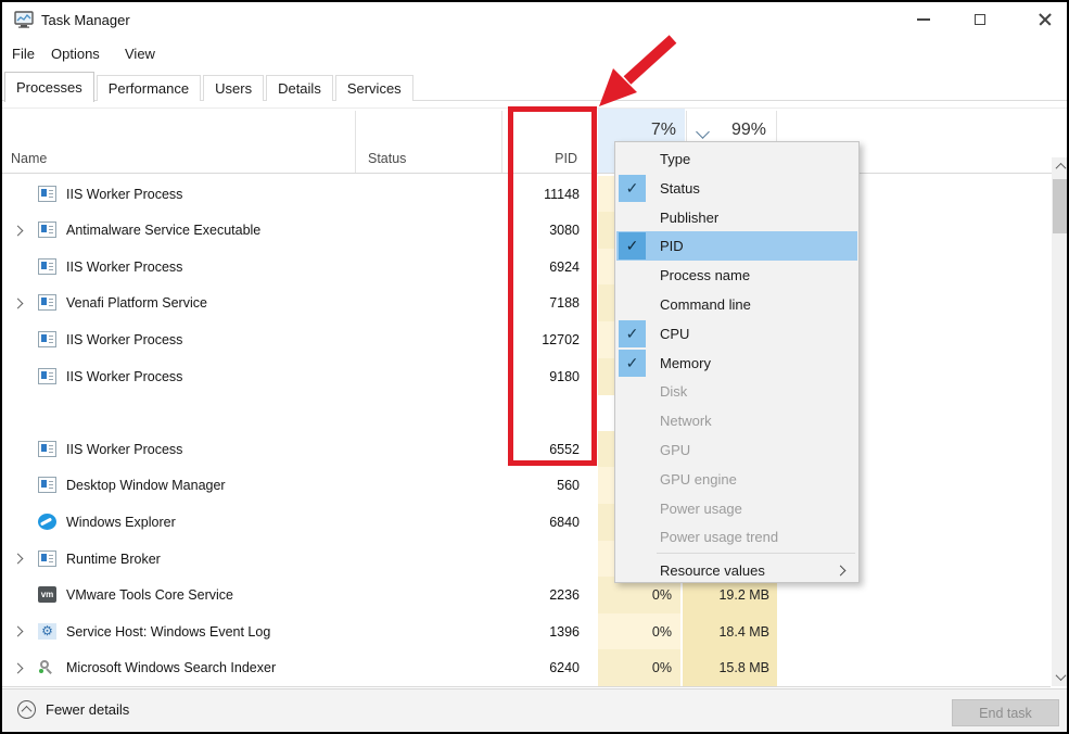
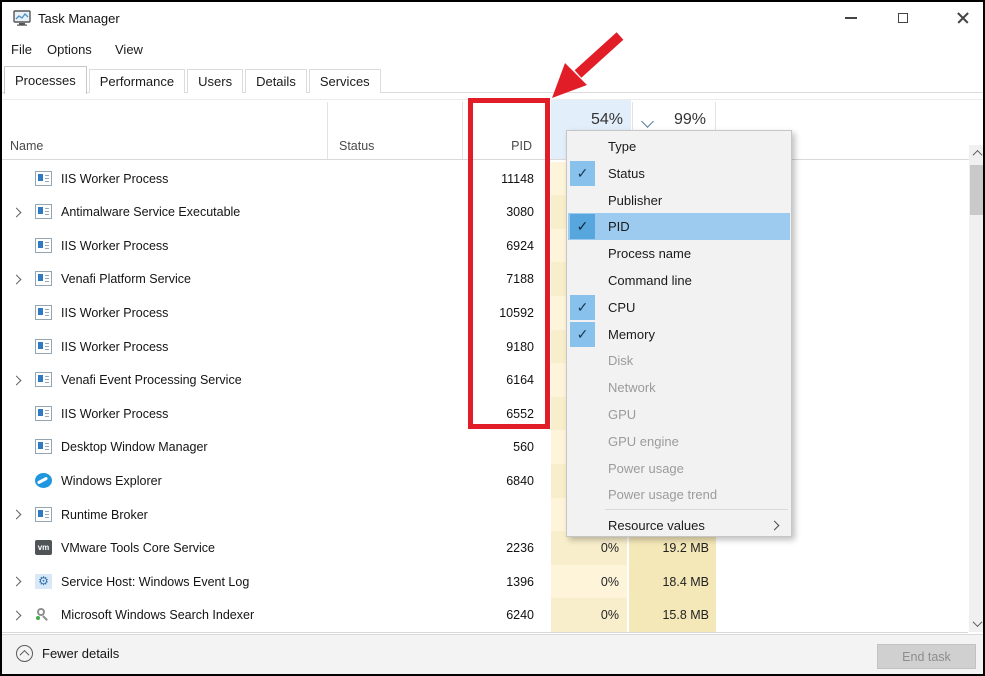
  Task Manager
  File
  Options
  View
  Processes
  Performance
  Users
  Details
  Services
  Name
  Status
  PID
- 7%
+ 54%
  99%
  IIS Worker Process
  11148
  Antimalware Service Executable
  3080
  IIS Worker Process
  6924
  Venafi Platform Service
  7188
  IIS Worker Process
- 12702
+ 10592
  IIS Worker Process
  9180
+ Venafi Event Processing Service
+ 6164
  IIS Worker Process
  6552
  Desktop Window Manager
  560
  Windows Explorer
  6840
  Runtime Broker
  0%
  19.2 MB
  vm
  VMware Tools Core Service
  2236
  0%
  18.4 MB
  ⚙
  Service Host: Windows Event Log
  1396
  0%
  15.8 MB
  Microsoft Windows Search Indexer
  6240
  Type
  ✓
  Status
  Publisher
  ✓
  PID
  Process name
  Command line
  ✓
  CPU
  ✓
  Memory
  Disk
  Network
  GPU
  GPU engine
  Power usage
  Power usage trend
  Resource values
  Fewer details
  End task
